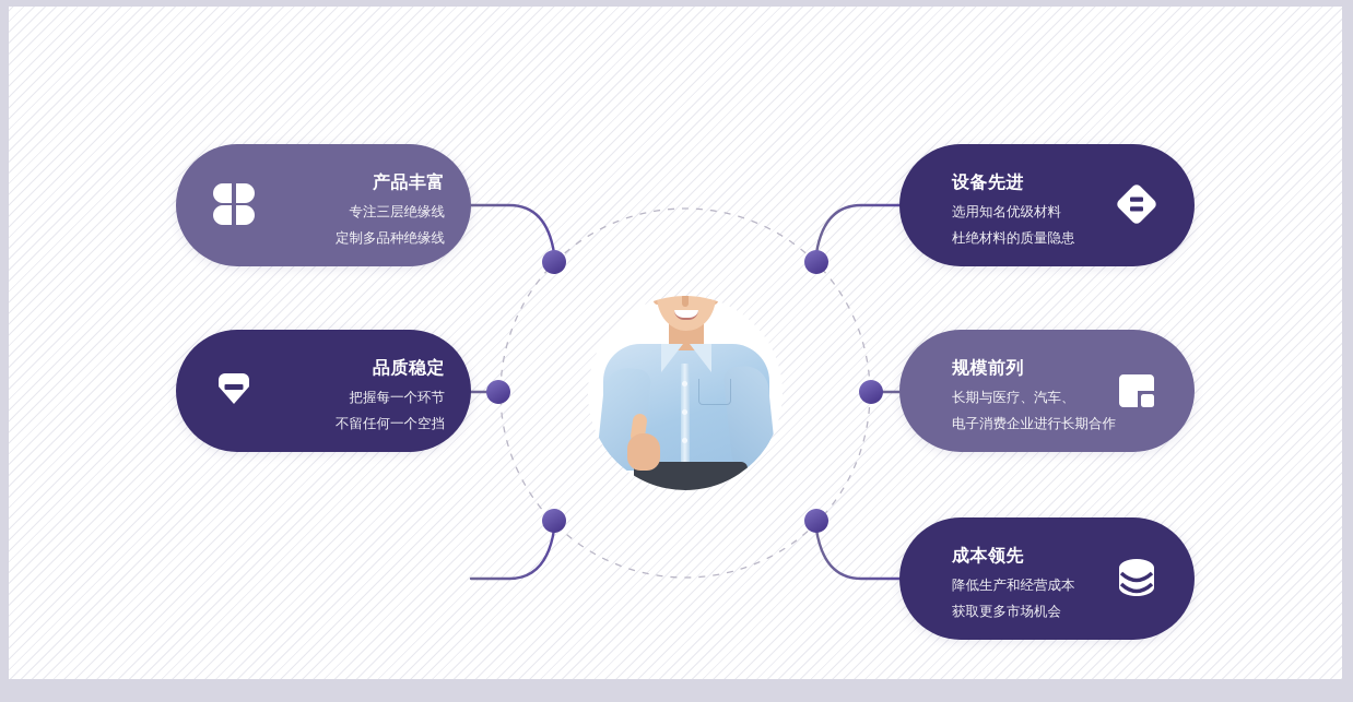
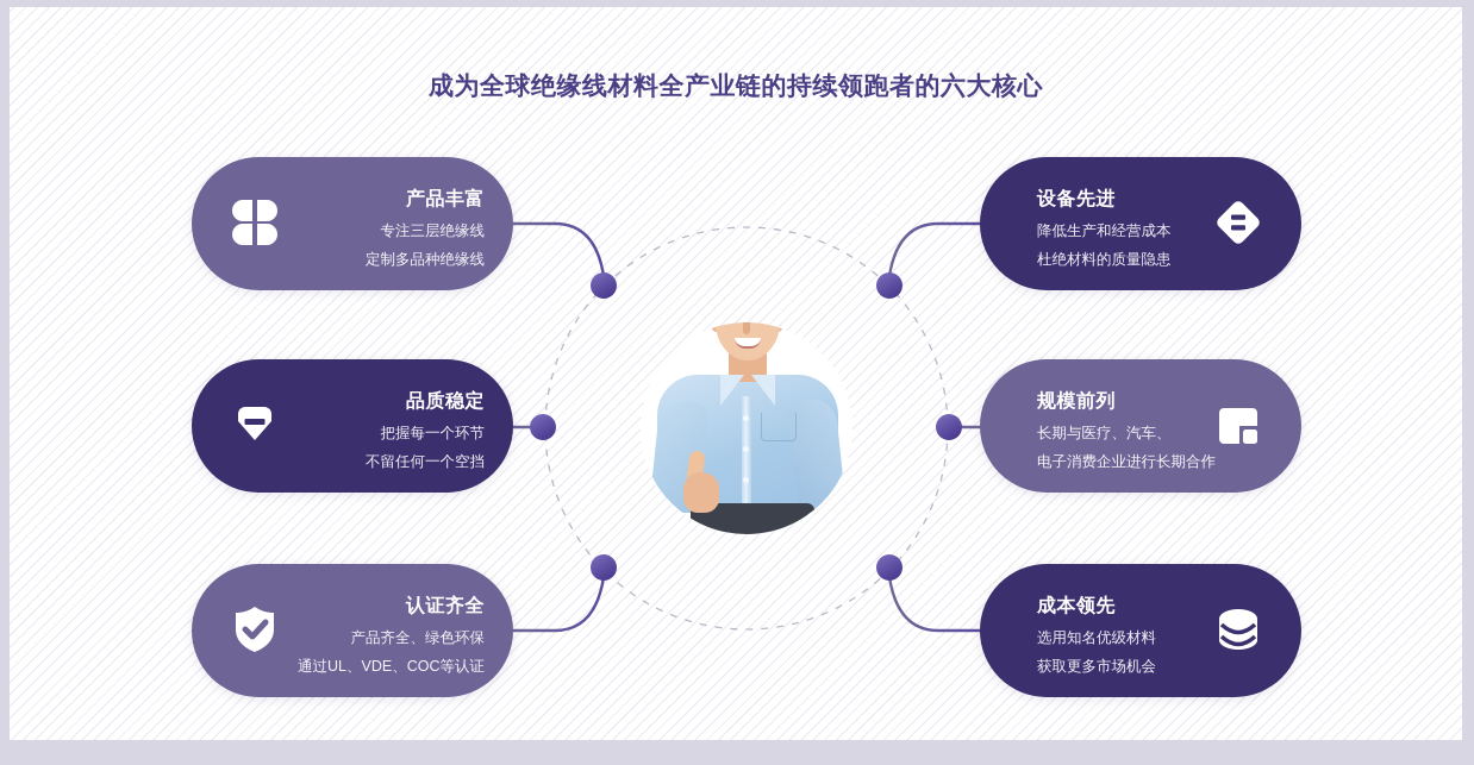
+ 成为全球绝缘线材料全产业链的持续领跑者的六大核心
  产品丰富
  专注三层绝缘线
  定制多品种绝缘线
  品质稳定
  把握每一个环节
  不留任何一个空挡
+ 认证齐全
+ 产品齐全、绿色环保
+ 通过UL、VDE、COC等认证
  设备先进
- 选用知名优级材料
+ 降低生产和经营成本
  杜绝材料的质量隐患
  规模前列
  长期与医疗、汽车、
  电子消费企业进行长期合作
  成本领先
- 降低生产和经营成本
+ 选用知名优级材料
  获取更多市场机会
